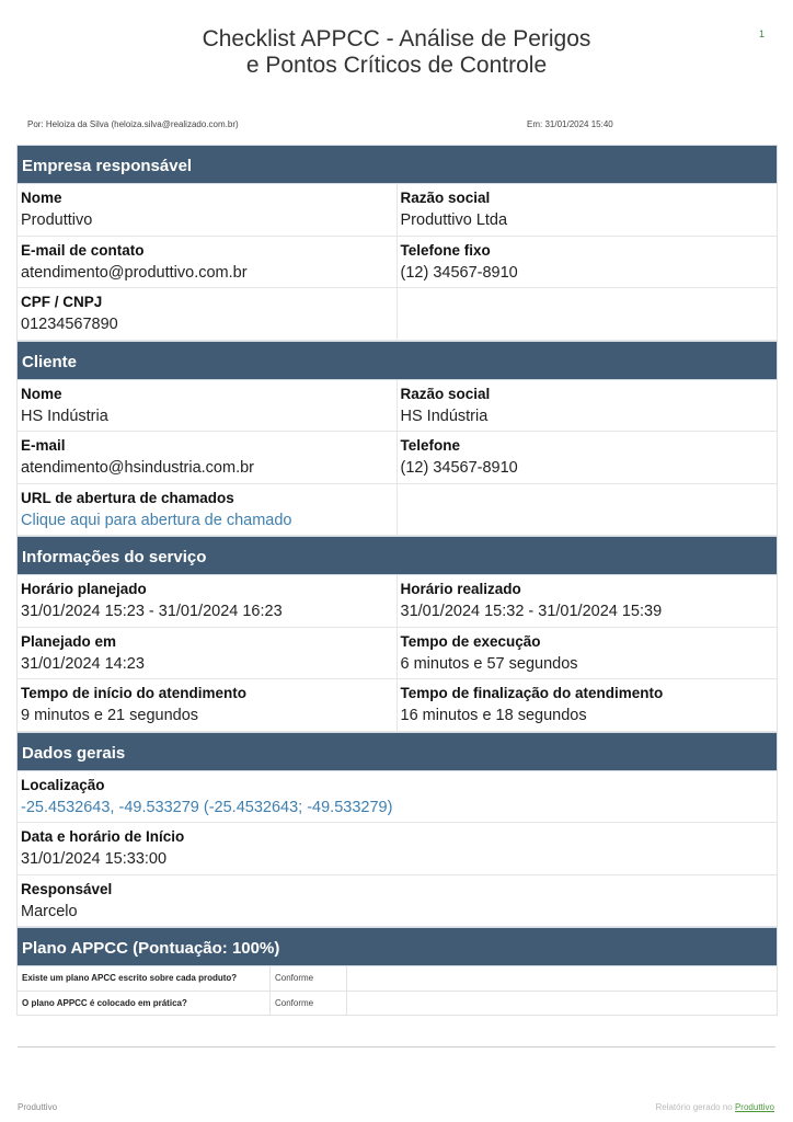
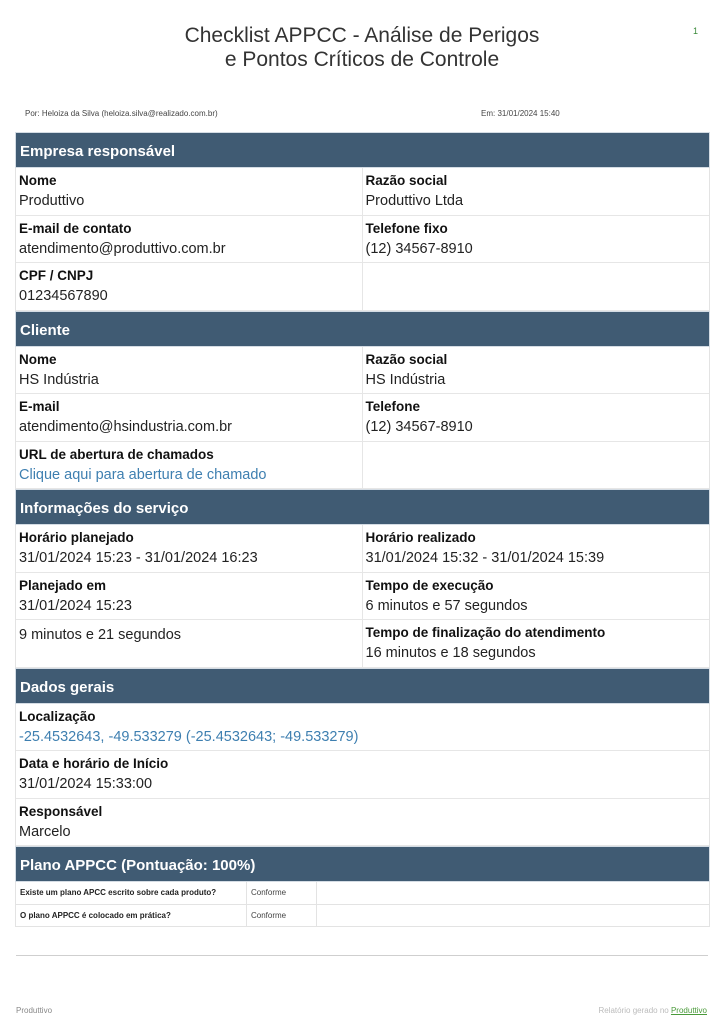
  1
  Checklist APPCC - Análise de Perigos e Pontos Críticos de Controle
  Por: Heloiza da Silva (heloiza.silva@realizado.com.br)
  Em: 31/01/2024 15:40
  Empresa responsável
  Nome
  Produttivo
  Razão social
  Produttivo Ltda
  E-mail de contato
  atendimento@produttivo.com.br
  Telefone fixo
  (12) 34567-8910
  CPF / CNPJ
  01234567890
  Cliente
  Nome
  HS Indústria
  Razão social
  HS Indústria
  E-mail
  atendimento@hsindustria.com.br
  Telefone
  (12) 34567-8910
  URL de abertura de chamados
  Clique aqui para abertura de chamado
  Informações do serviço
  Horário planejado
  31/01/2024 15:23 - 31/01/2024 16:23
  Horário realizado
  31/01/2024 15:32 - 31/01/2024 15:39
  Planejado em
- 31/01/2024 14:23
+ 31/01/2024 15:23
  Tempo de execução
  6 minutos e 57 segundos
- Tempo de início do atendimento
  9 minutos e 21 segundos
  Tempo de finalização do atendimento
  16 minutos e 18 segundos
  Dados gerais
  Localização
  -25.4532643, -49.533279 (-25.4532643; -49.533279)
  Data e horário de Início
  31/01/2024 15:33:00
  Responsável
  Marcelo
  Plano APPCC (Pontuação: 100%)
  Existe um plano APCC escrito sobre cada produto?	Conforme
  O plano APPCC é colocado em prática?	Conforme
  Produttivo
  Relatório gerado no Produttivo
